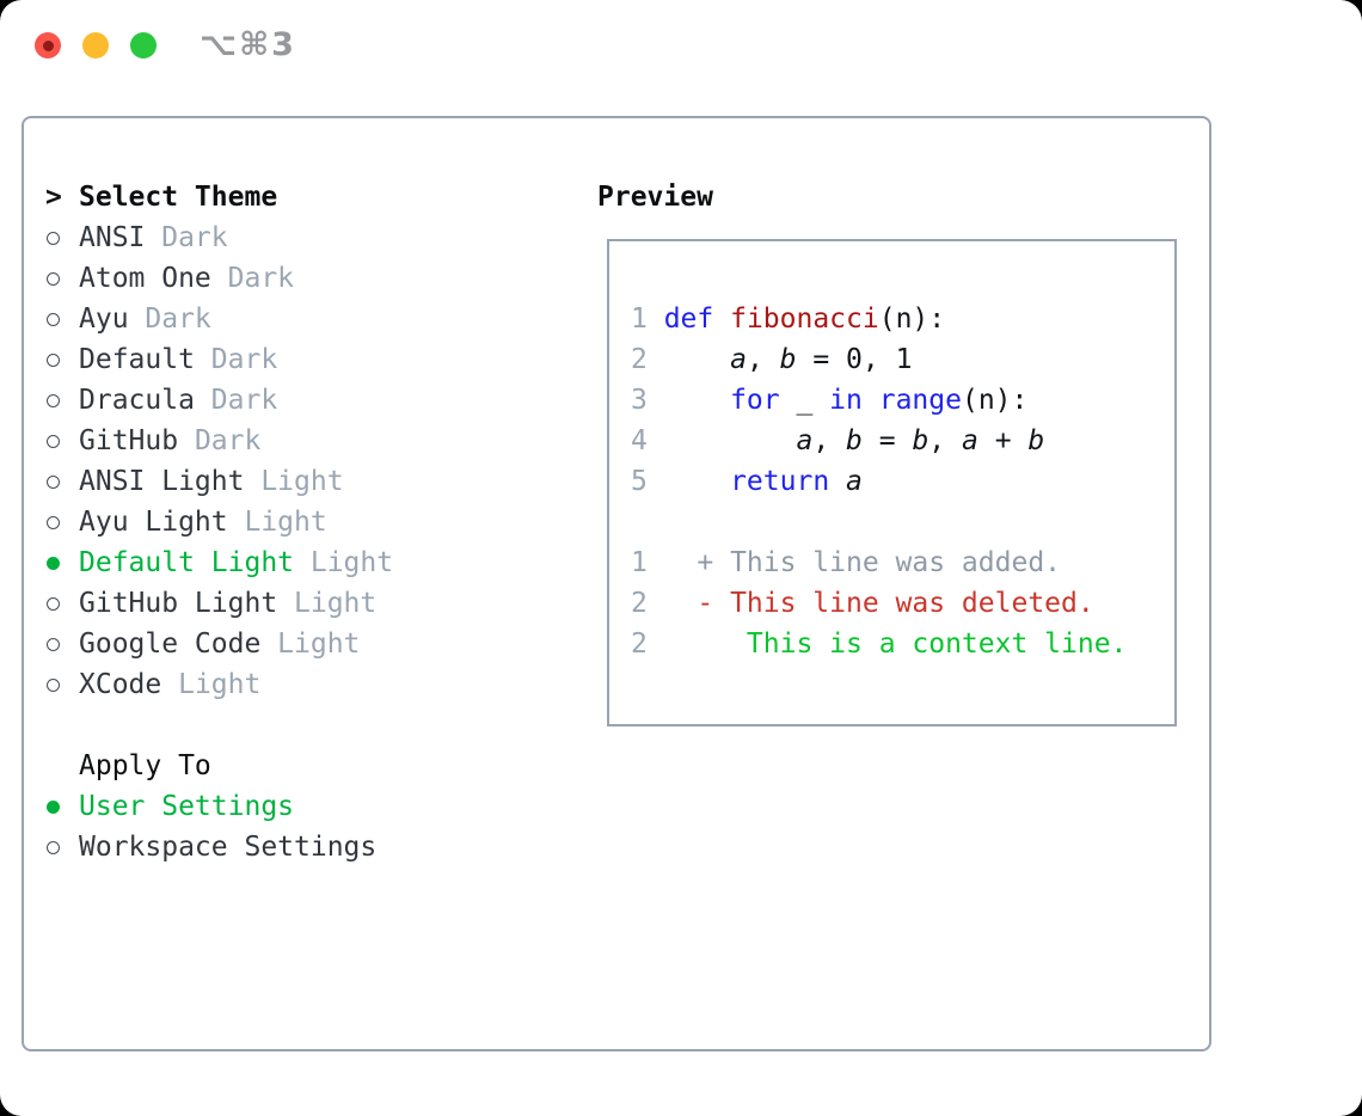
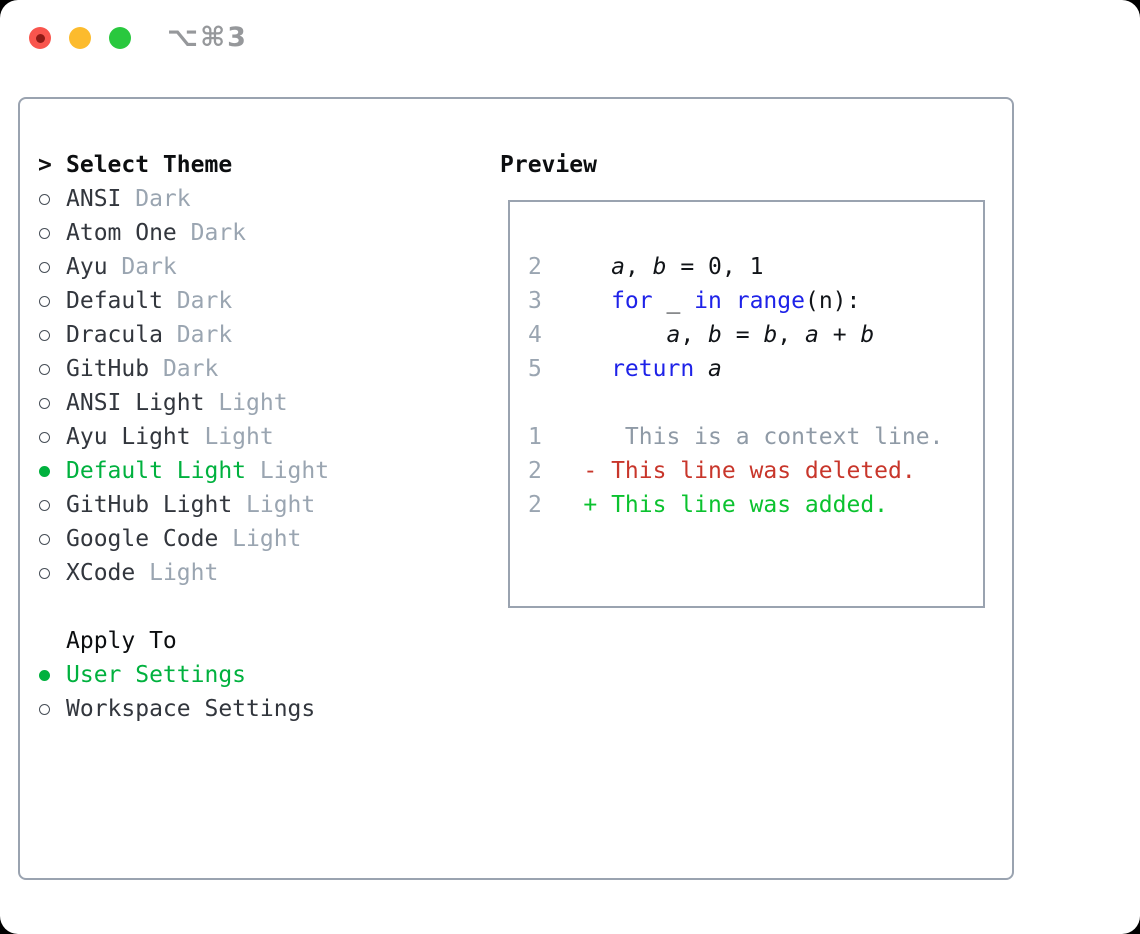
  ⌥⌘3
  >
  Select Theme
  ANSI
  Dark
  Atom One
  Dark
  Ayu
  Dark
  Default
  Dark
  Dracula
  Dark
  GitHub
  Dark
  ANSI Light
  Light
  Ayu Light
  Light
  Default Light
  Light
  GitHub Light
  Light
  Google Code
  Light
  XCode
  Light
  Apply To
  User Settings
  Workspace Settings
  Preview
- 1 def fibonacci(n):
  2 a, b = 0, 1
  3 for _ in range(n):
  4 a, b = b, a + b
  5 return a
- 1 + This line was added.
+ 1 This is a context line.
  2 - This line was deleted.
- 2 This is a context line.
+ 2 + This line was added.
